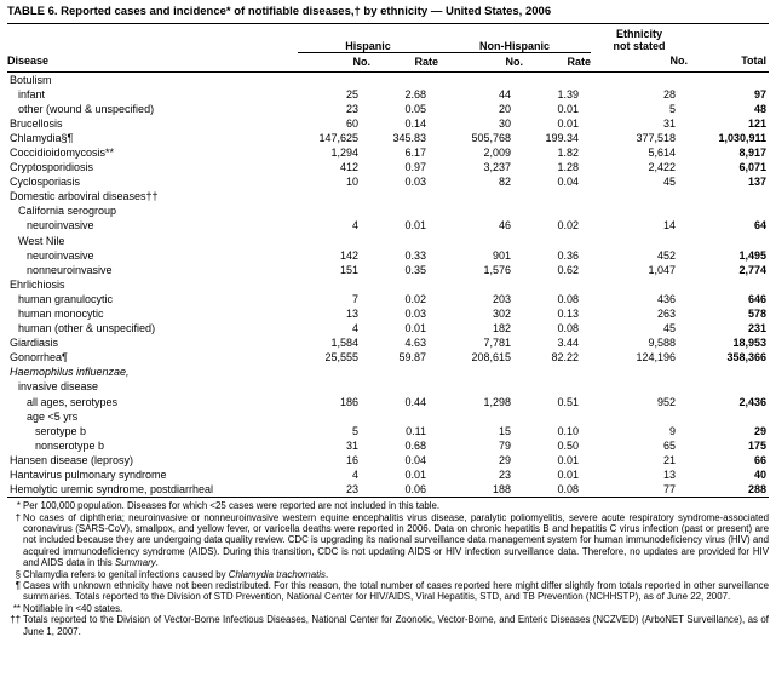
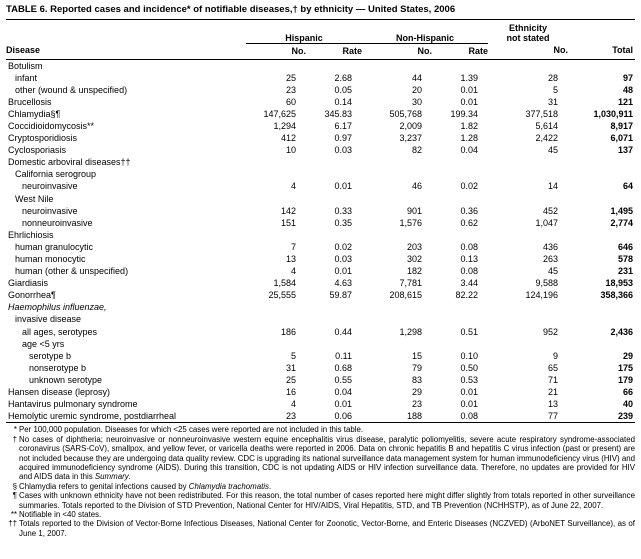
  TABLE 6. Reported cases and incidence* of notifiable diseases,† by ethnicity — United States, 2006
  	Hispanic	Non-Hispanic	Ethnicitynot stated
  Disease	No.	Rate	No.	Rate	No.	Total
  Botulism
  infant	25	2.68	44	1.39	28	97
  other (wound & unspecified)	23	0.05	20	0.01	5	48
  Brucellosis	60	0.14	30	0.01	31	121
  Chlamydia§¶	147,625	345.83	505,768	199.34	377,518	1,030,911
  Coccidioidomycosis**	1,294	6.17	2,009	1.82	5,614	8,917
  Cryptosporidiosis	412	0.97	3,237	1.28	2,422	6,071
  Cyclosporiasis	10	0.03	82	0.04	45	137
  Domestic arboviral diseases††
  California serogroup
  neuroinvasive	4	0.01	46	0.02	14	64
  West Nile
  neuroinvasive	142	0.33	901	0.36	452	1,495
  nonneuroinvasive	151	0.35	1,576	0.62	1,047	2,774
  Ehrlichiosis
  human granulocytic	7	0.02	203	0.08	436	646
  human monocytic	13	0.03	302	0.13	263	578
  human (other & unspecified)	4	0.01	182	0.08	45	231
  Giardiasis	1,584	4.63	7,781	3.44	9,588	18,953
  Gonorrhea¶	25,555	59.87	208,615	82.22	124,196	358,366
  Haemophilus influenzae,
  invasive disease
  all ages, serotypes	186	0.44	1,298	0.51	952	2,436
  age <5 yrs
  serotype b	5	0.11	15	0.10	9	29
  nonserotype b	31	0.68	79	0.50	65	175
+ unknown serotype	25	0.55	83	0.53	71	179
  Hansen disease (leprosy)	16	0.04	29	0.01	21	66
  Hantavirus pulmonary syndrome	4	0.01	23	0.01	13	40
- Hemolytic uremic syndrome, postdiarrheal	23	0.06	188	0.08	77	288
+ Hemolytic uremic syndrome, postdiarrheal	23	0.06	188	0.08	77	239
  *
  Per 100,000 population. Diseases for which <25 cases were reported are not included in this table.
  †
  No cases of diphtheria; neuroinvasive or nonneuroinvasive western equine encephalitis virus disease, paralytic poliomyelitis, severe acute respiratory syndrome-associated coronavirus (SARS-CoV), smallpox, and yellow fever, or varicella deaths were reported in 2006. Data on chronic hepatitis B and hepatitis C virus infection (past or present) are not included because they are undergoing data quality review. CDC is upgrading its national surveillance data management system for human immunodeficiency virus (HIV) and acquired immunodeficiency syndrome (AIDS). During this transition, CDC is not updating AIDS or HIV infection surveillance data. Therefore, no updates are provided for HIV and AIDS data in this Summary.
  §
  Chlamydia refers to genital infections caused by Chlamydia trachomatis.
  ¶
  Cases with unknown ethnicity have not been redistributed. For this reason, the total number of cases reported here might differ slightly from totals reported in other surveillance summaries. Totals reported to the Division of STD Prevention, National Center for HIV/AIDS, Viral Hepatitis, STD, and TB Prevention (NCHHSTP), as of June 22, 2007.
  **
  Notifiable in <40 states.
  ††
  Totals reported to the Division of Vector-Borne Infectious Diseases, National Center for Zoonotic, Vector-Borne, and Enteric Diseases (NCZVED) (ArboNET Surveillance), as of June 1, 2007.
